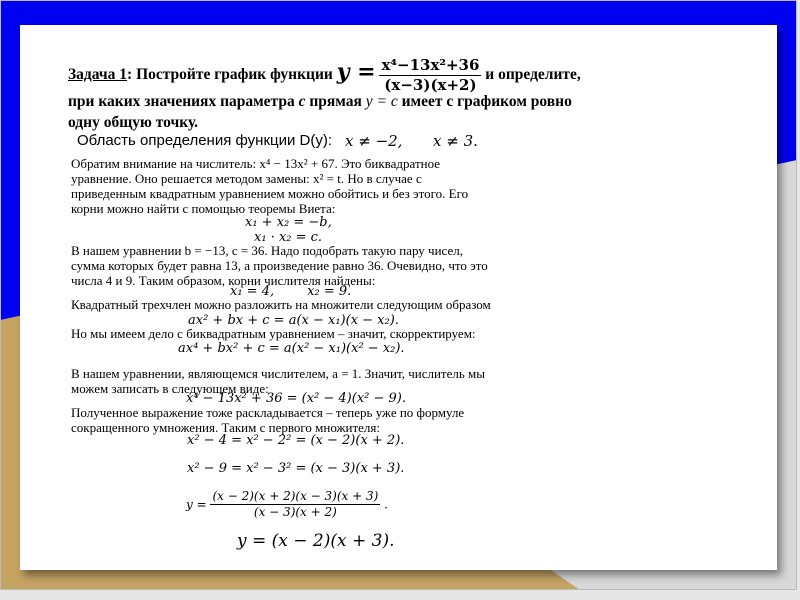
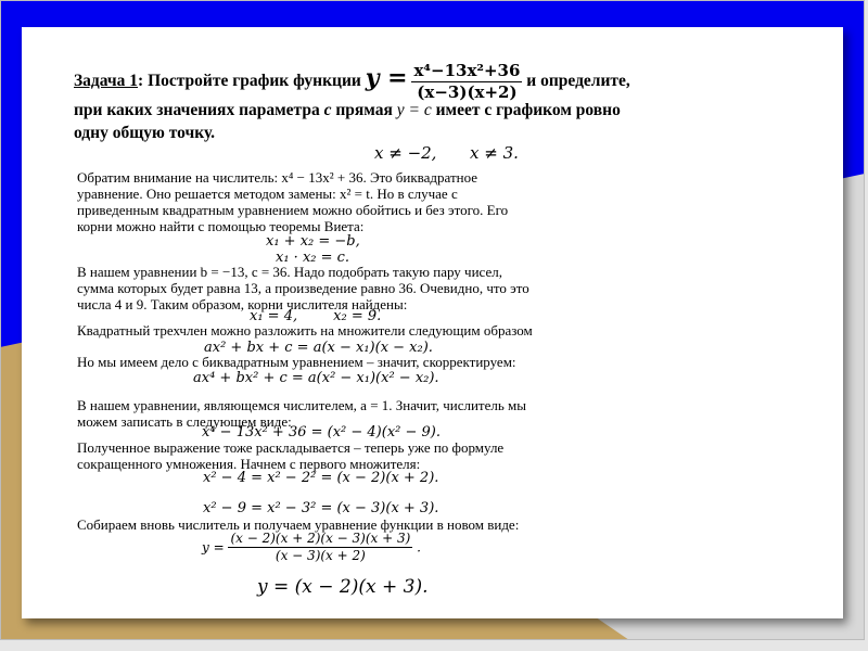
  Задача 1: Постройте график функции y =
  x⁴−13x²+36
  (x−3)(x+2)
  и определите,
  при каких значениях параметра c прямая y = c имеет с графиком ровно
  одну общую точку.
- Область определения функции D(y):
  x ≠ −2,
  x ≠ 3.
- Обратим внимание на числитель: x⁴ − 13x² + 67. Это биквадратное
+ Обратим внимание на числитель: x⁴ − 13x² + 36. Это биквадратное
  уравнение. Оно решается методом замены: x² = t. Но в случае с
  приведенным квадратным уравнением можно обойтись и без этого. Его
  корни можно найти с помощью теоремы Виета:
  x₁ + x₂ = −b,
  x₁ · x₂ = c.
  В нашем уравнении b = −13, c = 36. Надо подобрать такую пару чисел,
  сумма которых будет равна 13, а произведение равно 36. Очевидно, что это
  числа 4 и 9. Таким образом, корни числителя найдены:
  x₁ = 4, x₂ = 9.
  Квадратный трехчлен можно разложить на множители следующим образом
  ax² + bx + c = a(x − x₁)(x − x₂).
  Но мы имеем дело с биквадратным уравнением – значит, скорректируем:
  ax⁴ + bx² + c = a(x² − x₁)(x² − x₂).
  В нашем уравнении, являющемся числителем, a = 1. Значит, числитель мы
  можем записать в следующем виде:
  x⁴ − 13x² + 36 = (x² − 4)(x² − 9).
  Полученное выражение тоже раскладывается – теперь уже по формуле
- сокращенного умножения. Таким с первого множителя:
+ сокращенного умножения. Начнем с первого множителя:
  x² − 4 = x² − 2² = (x − 2)(x + 2).
  x² − 9 = x² − 3² = (x − 3)(x + 3).
+ Собираем вновь числитель и получаем уравнение функции в новом виде:
  y =
  (x − 2)(x + 2)(x − 3)(x + 3)
  (x − 3)(x + 2)
  .
  y = (x − 2)(x + 3).
